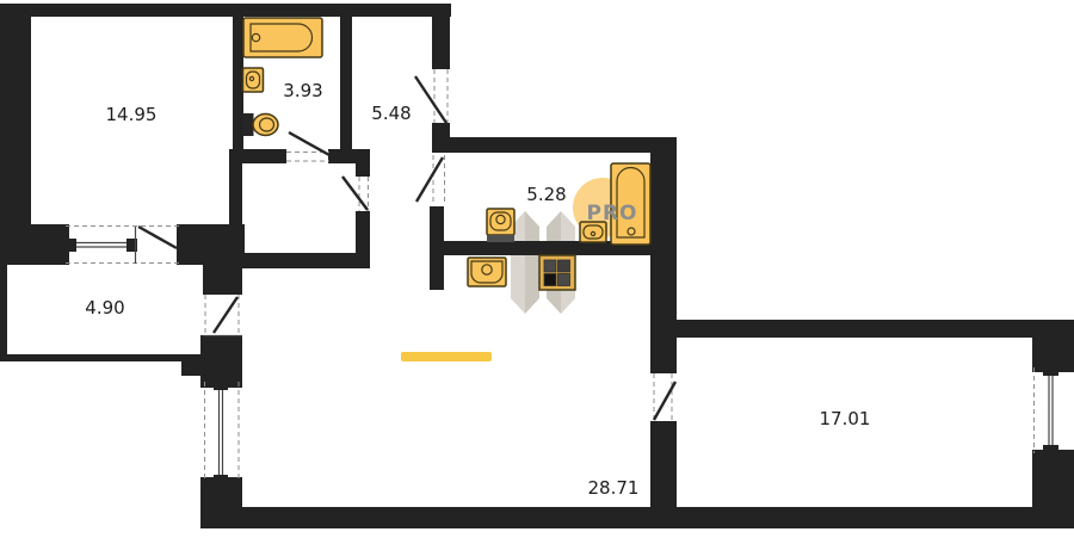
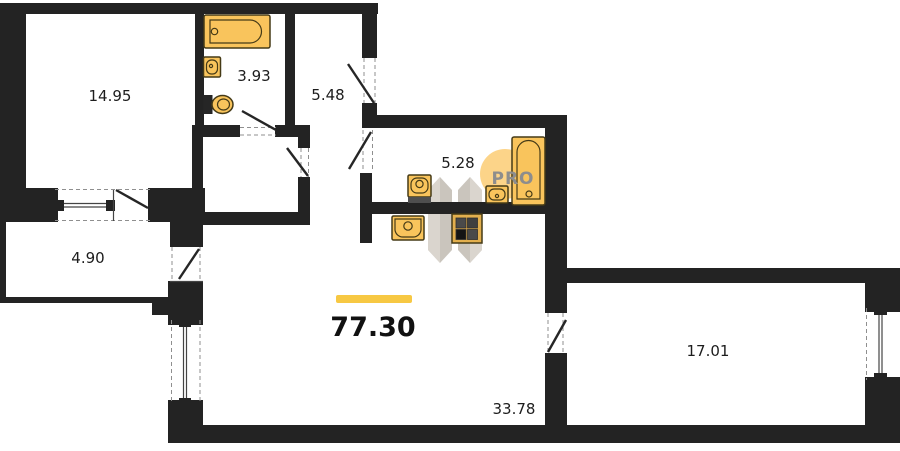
  14.95
  3.93
  5.48
  5.28
  4.90
- 28.71
+ 33.78
  17.01
+ 77.30
  PRO
